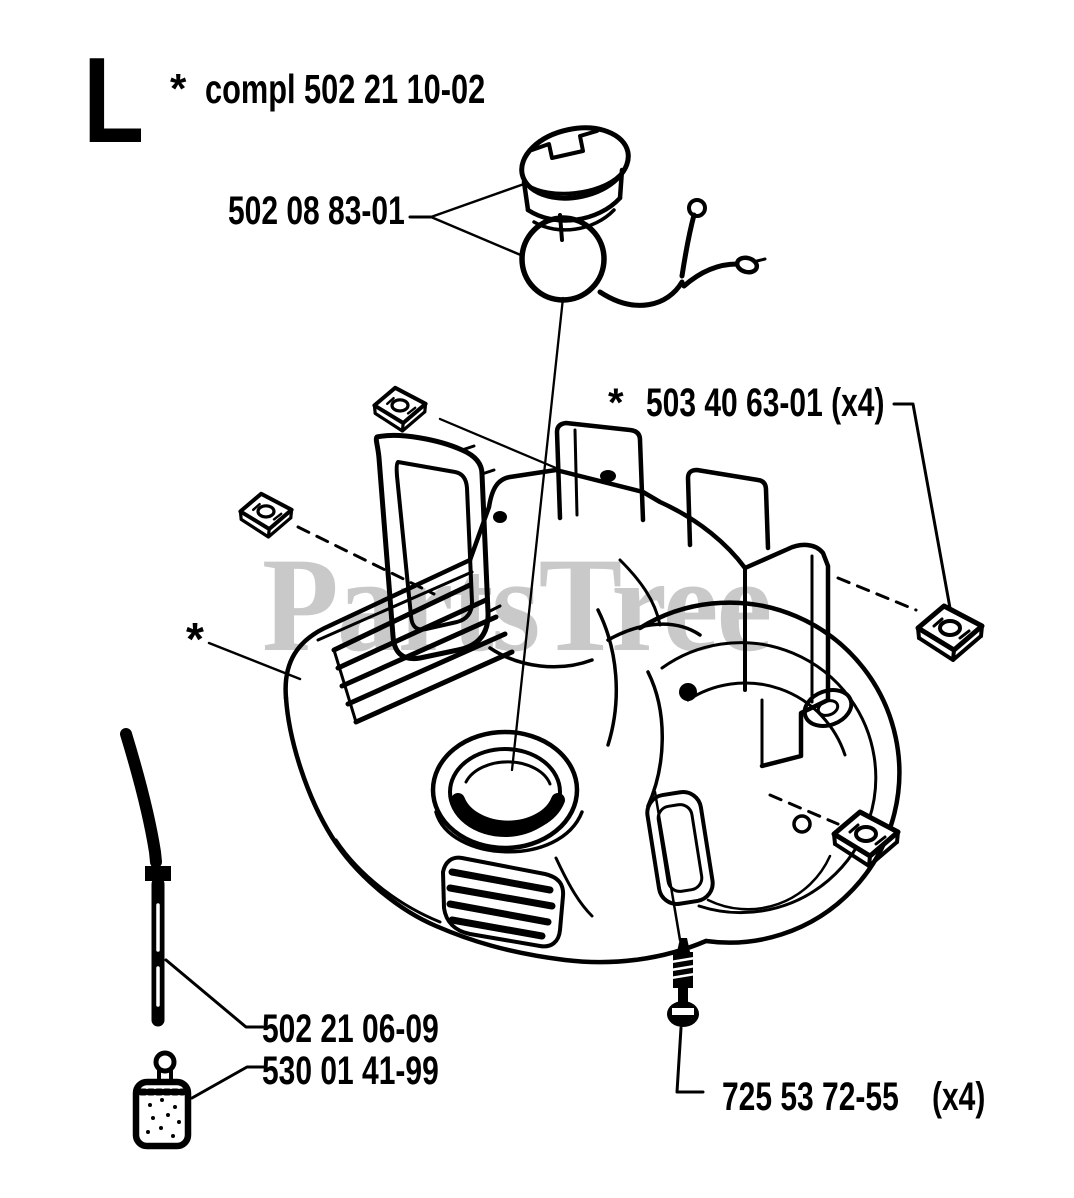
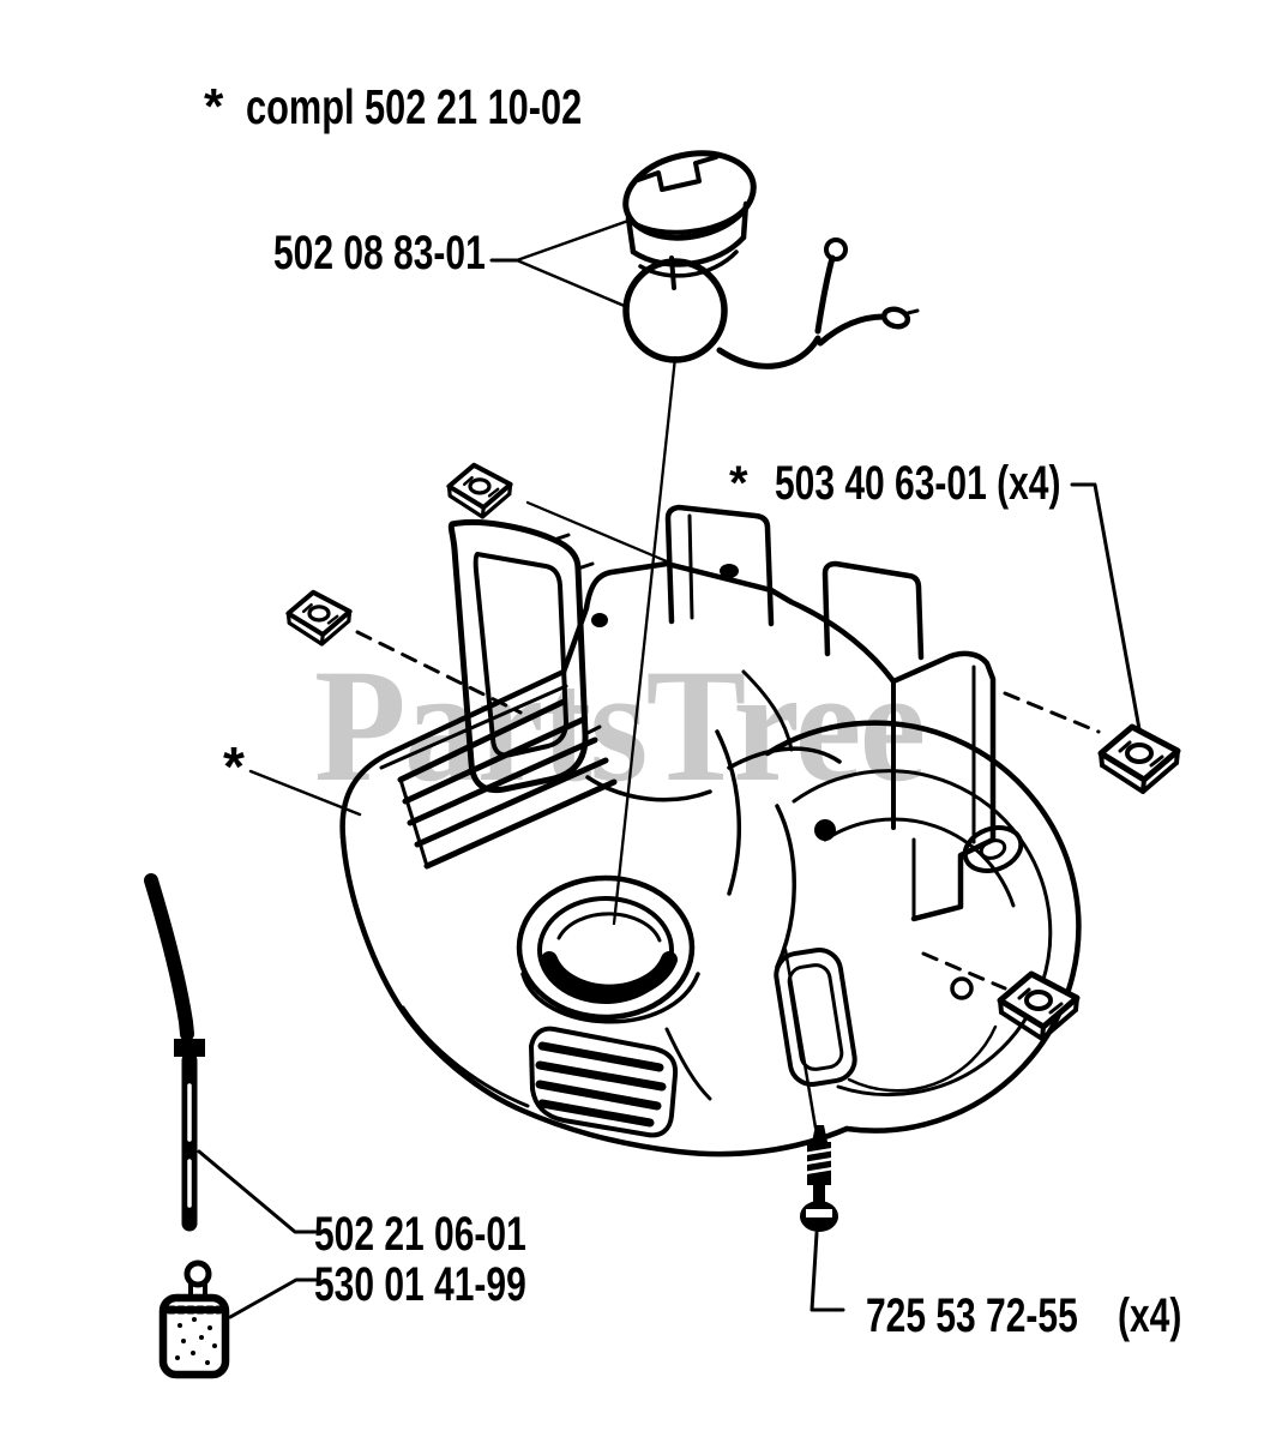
- L
  *
  compl 502 21 10-02
  502 08 83-01
  *
  503 40 63-01 (x4)
  *
- 502 21 06-09
+ 502 21 06-01
  530 01 41-99
  725 53 72-55
  (x4)
